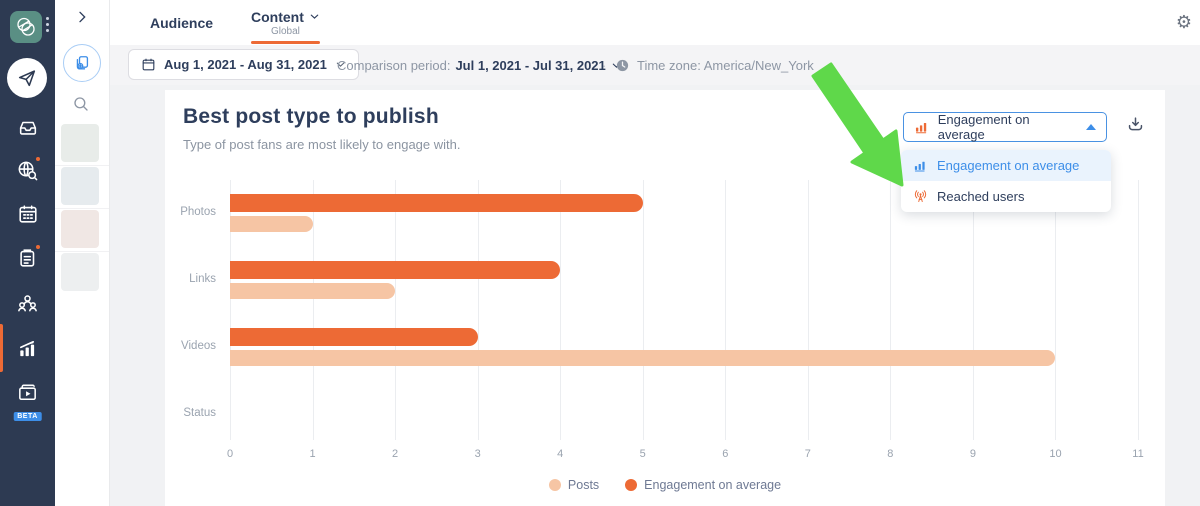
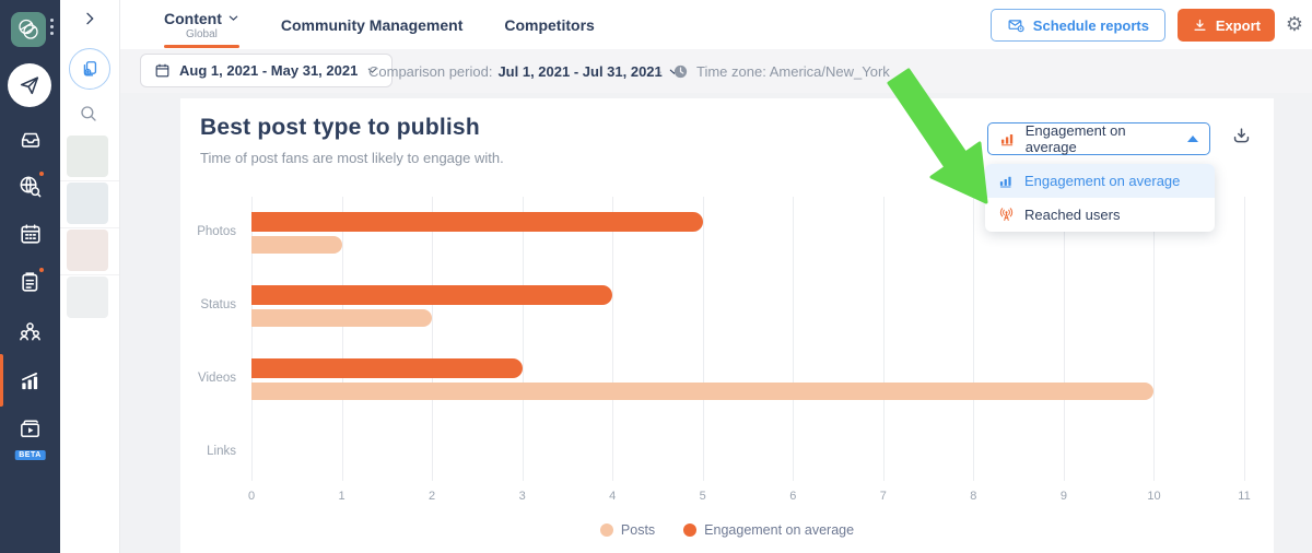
- Audience
  Content
  Global
+ Community Management
+ Competitors
+ Schedule reports
+ Export
  ⚙
- Aug 1, 2021 - Aug 31, 2021
+ Aug 1, 2021 - May 31, 2021
  Comparison period:
  Jul 1, 2021 - Jul 31, 2021
  ·
  Time zone: America/New_York
  Best post type to publish
- Type of post fans are most likely to engage with.
+ Time of post fans are most likely to engage with.
  Engagement on average
  0
  1
  2
  3
  4
  5
  6
  7
  8
  9
  10
  11
  Photos
- Links
+ Status
  Videos
- Status
+ Links
  Posts
  Engagement on average
  Engagement on average
  Reached users
